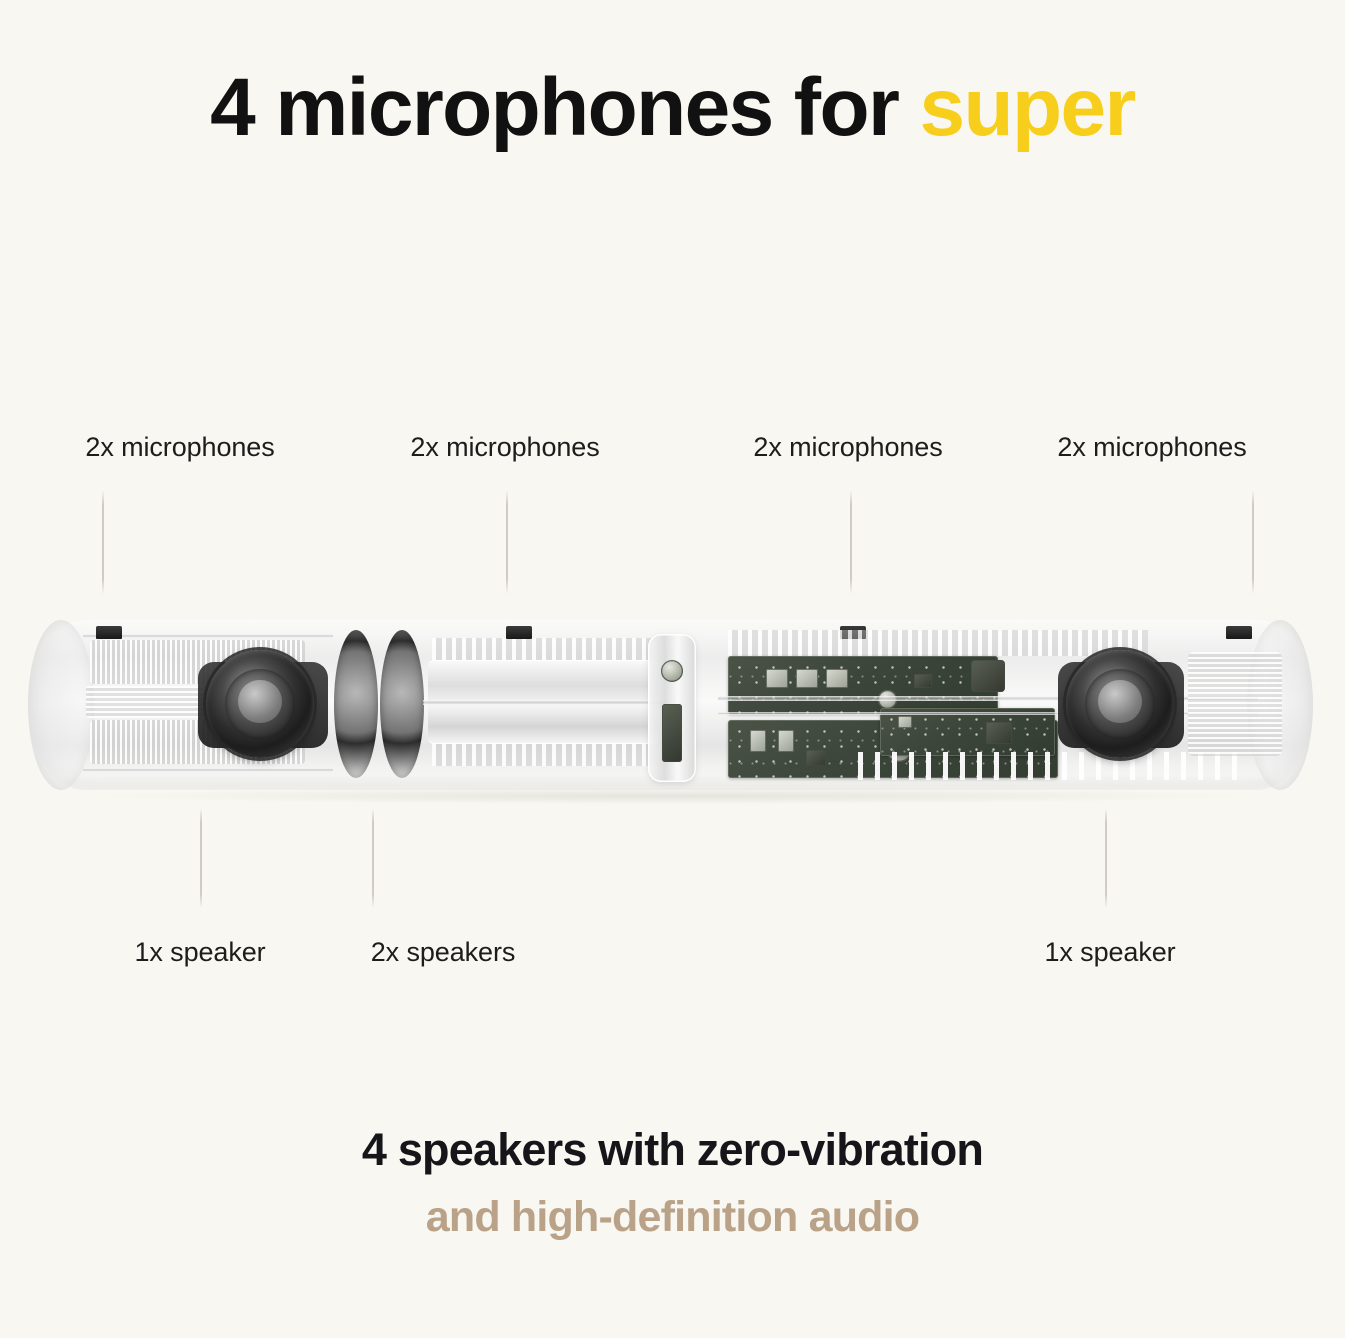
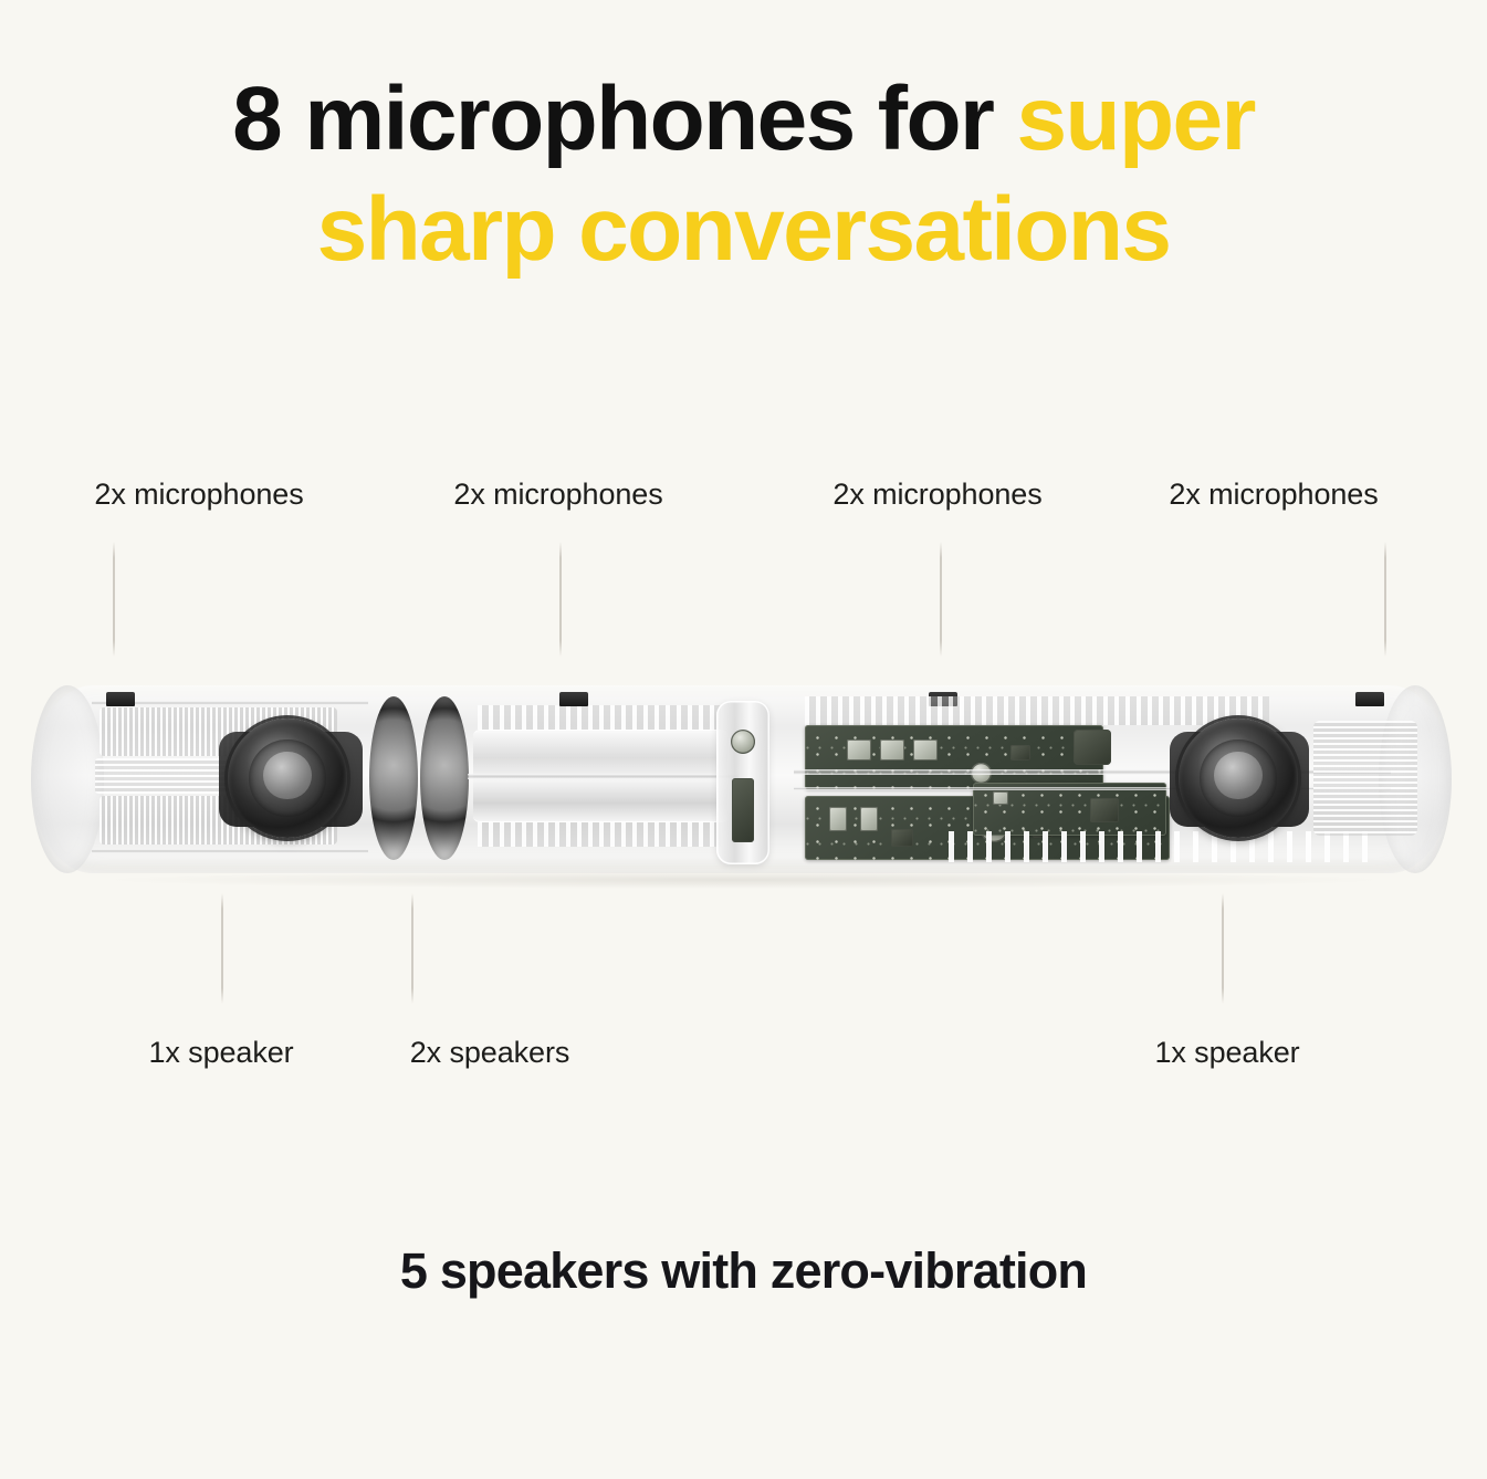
- 4 microphones for super
+ 8 microphones for super
+ sharp conversations
  2x microphones
  2x microphones
  2x microphones
  2x microphones
  1x speaker
  2x speakers
  1x speaker
- 4 speakers with zero-vibration
+ 5 speakers with zero-vibration
- and high-definition audio
